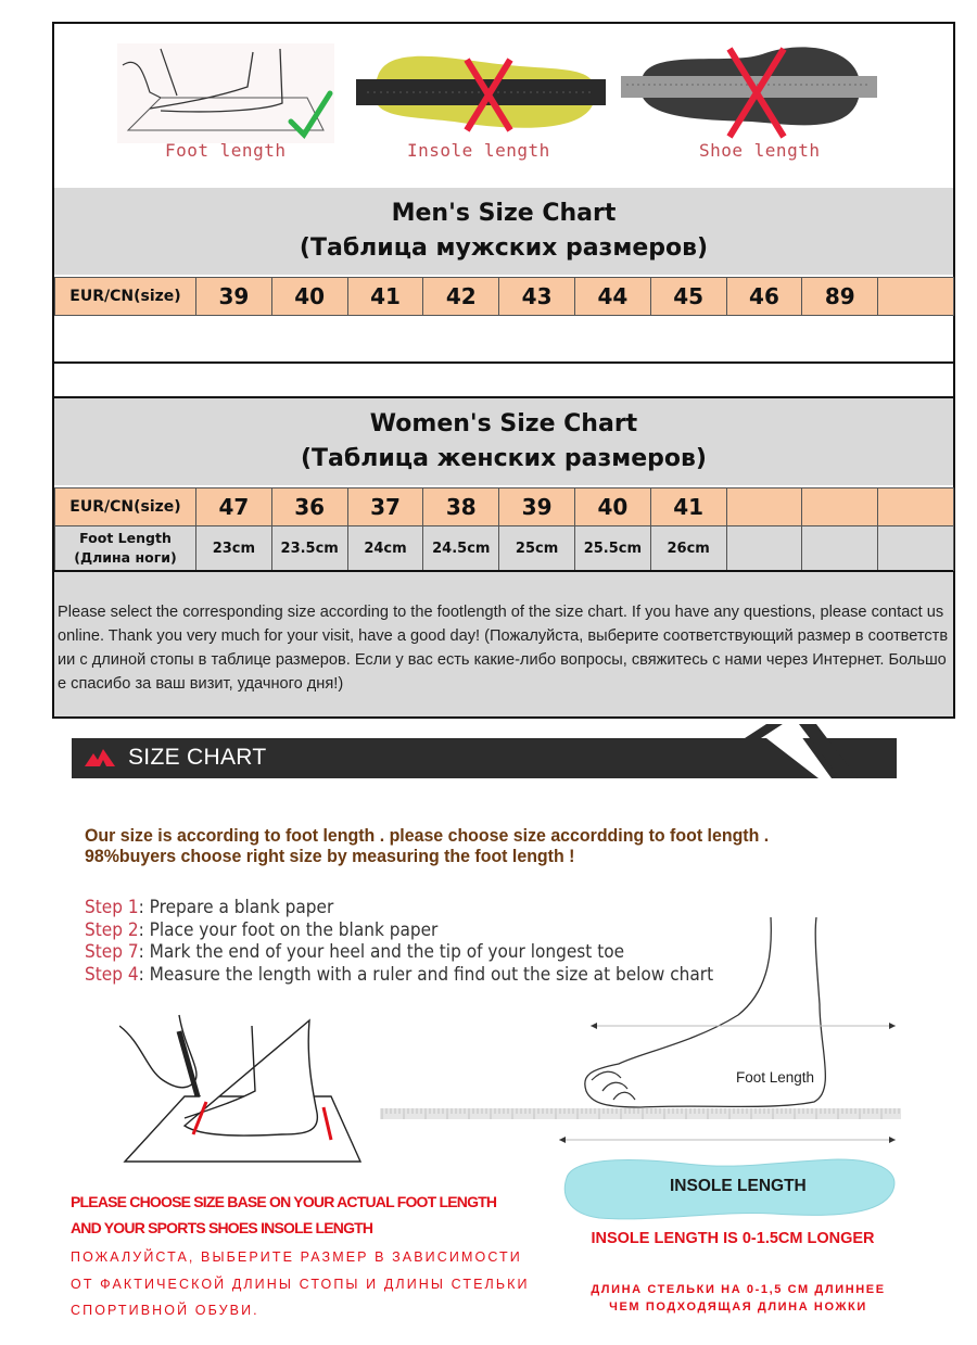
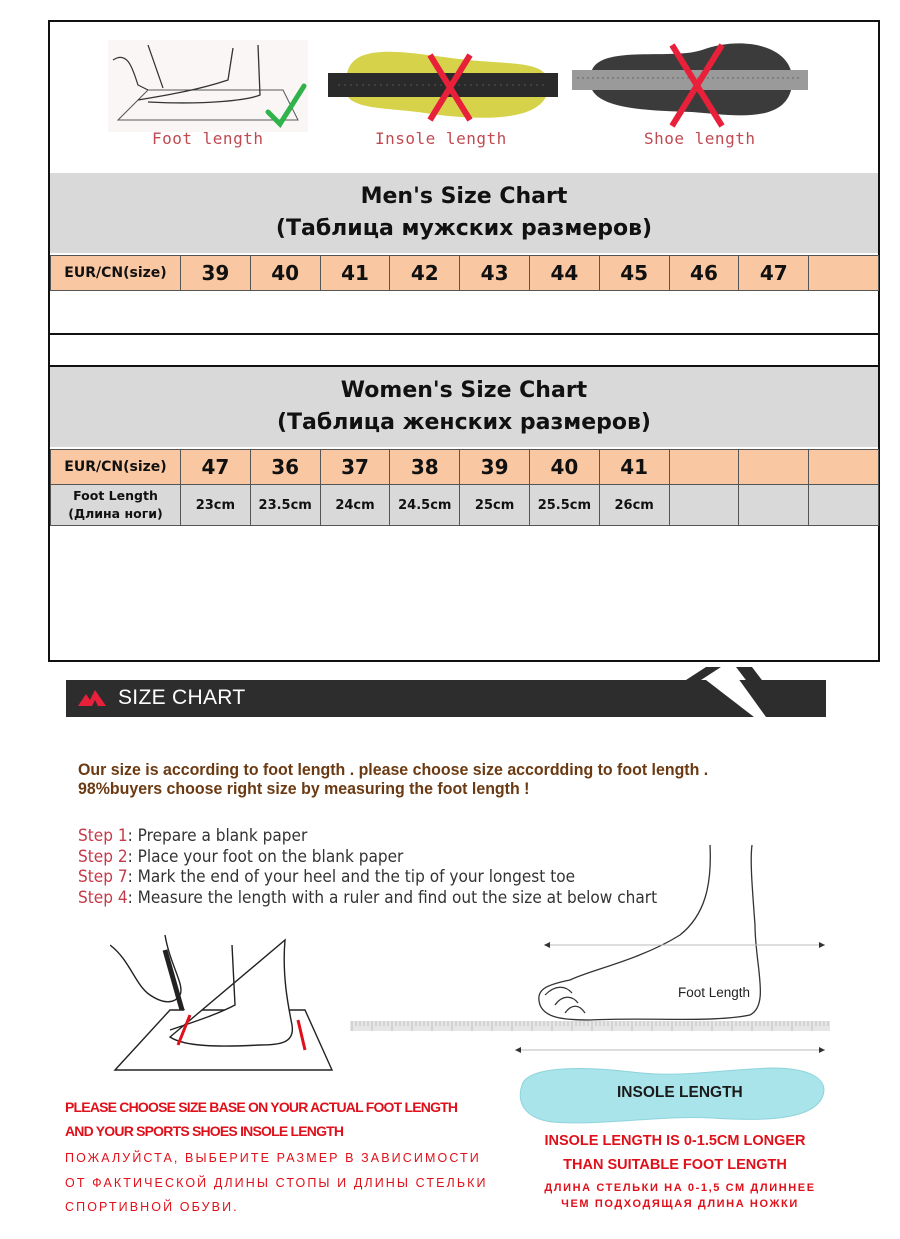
  Foot length
  Insole length
  Shoe length
  Men's Size Chart
  (Таблица мужских размеров)
- EUR/CN(size)	39	40	41	42	43	44	45	46	89
+ EUR/CN(size)	39	40	41	42	43	44	45	46	47
  Women's Size Chart
  (Таблица женских размеров)
  EUR/CN(size)	47	36	37	38	39	40	41
  Foot Length(Длина ноги)	23cm	23.5cm	24cm	24.5cm	25cm	25.5cm	26cm
- Please select the corresponding size according to the footlength of the size chart. If you have any questions, please contact us online. Thank you very much for your visit, have a good day! (Пожалуйста, выберите соответствующий размер в соответствии с длиной стопы в таблице размеров. Если у вас есть какие-либо вопросы, свяжитесь с нами через Интернет. Большое спасибо за ваш визит, удачного дня!)
  SIZE CHART
  Our size is according to foot length . please choose size accordding to foot length .
  98%buyers choose right size by measuring the foot length !
  Step 1: Prepare a blank paper
  Step 2: Place your foot on the blank paper
  Step 7: Mark the end of your heel and the tip of your longest toe
  Step 4: Measure the length with a ruler and find out the size at below chart
  Foot Length
  INSOLE LENGTH
  PLEASE CHOOSE SIZE BASE ON YOUR ACTUAL FOOT LENGTH
  AND YOUR SPORTS SHOES INSOLE LENGTH
  ПОЖАЛУЙСТА, ВЫБЕРИТЕ РАЗМЕР В ЗАВИСИМОСТИ
  ОТ ФАКТИЧЕСКОЙ ДЛИНЫ СТОПЫ И ДЛИНЫ СТЕЛЬКИ
  СПОРТИВНОЙ ОБУВИ.
  INSOLE LENGTH IS 0-1.5CM LONGER
+ THAN SUITABLE FOOT LENGTH
  ДЛИНА СТЕЛЬКИ НА 0-1,5 СМ ДЛИННЕЕ
  ЧЕМ ПОДХОДЯЩАЯ ДЛИНА НОЖКИ
